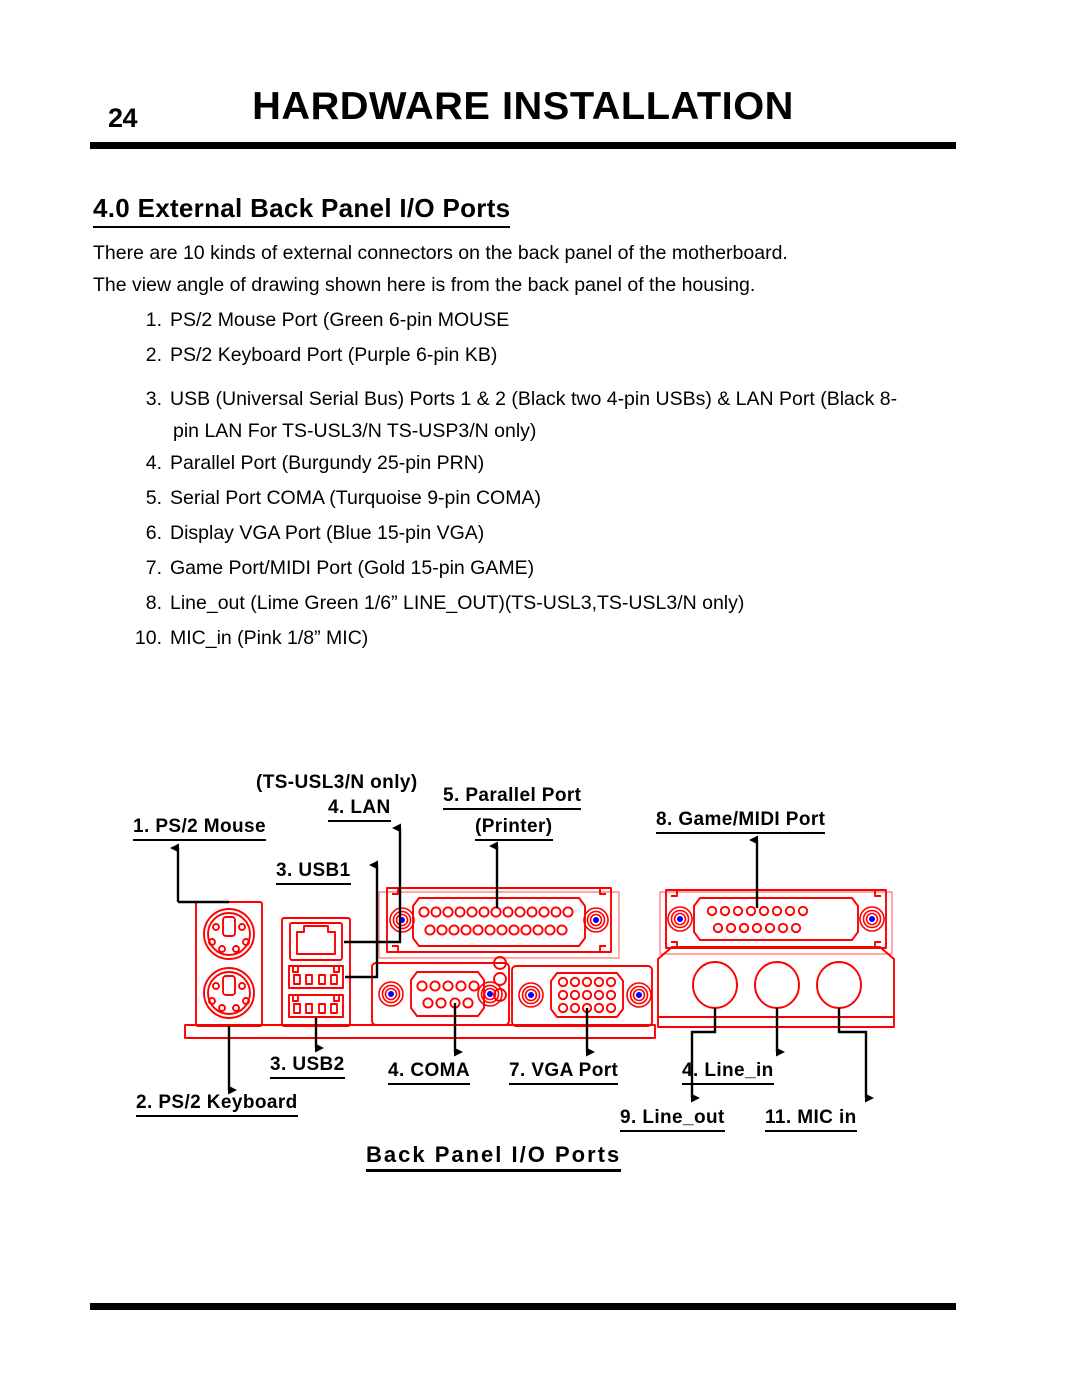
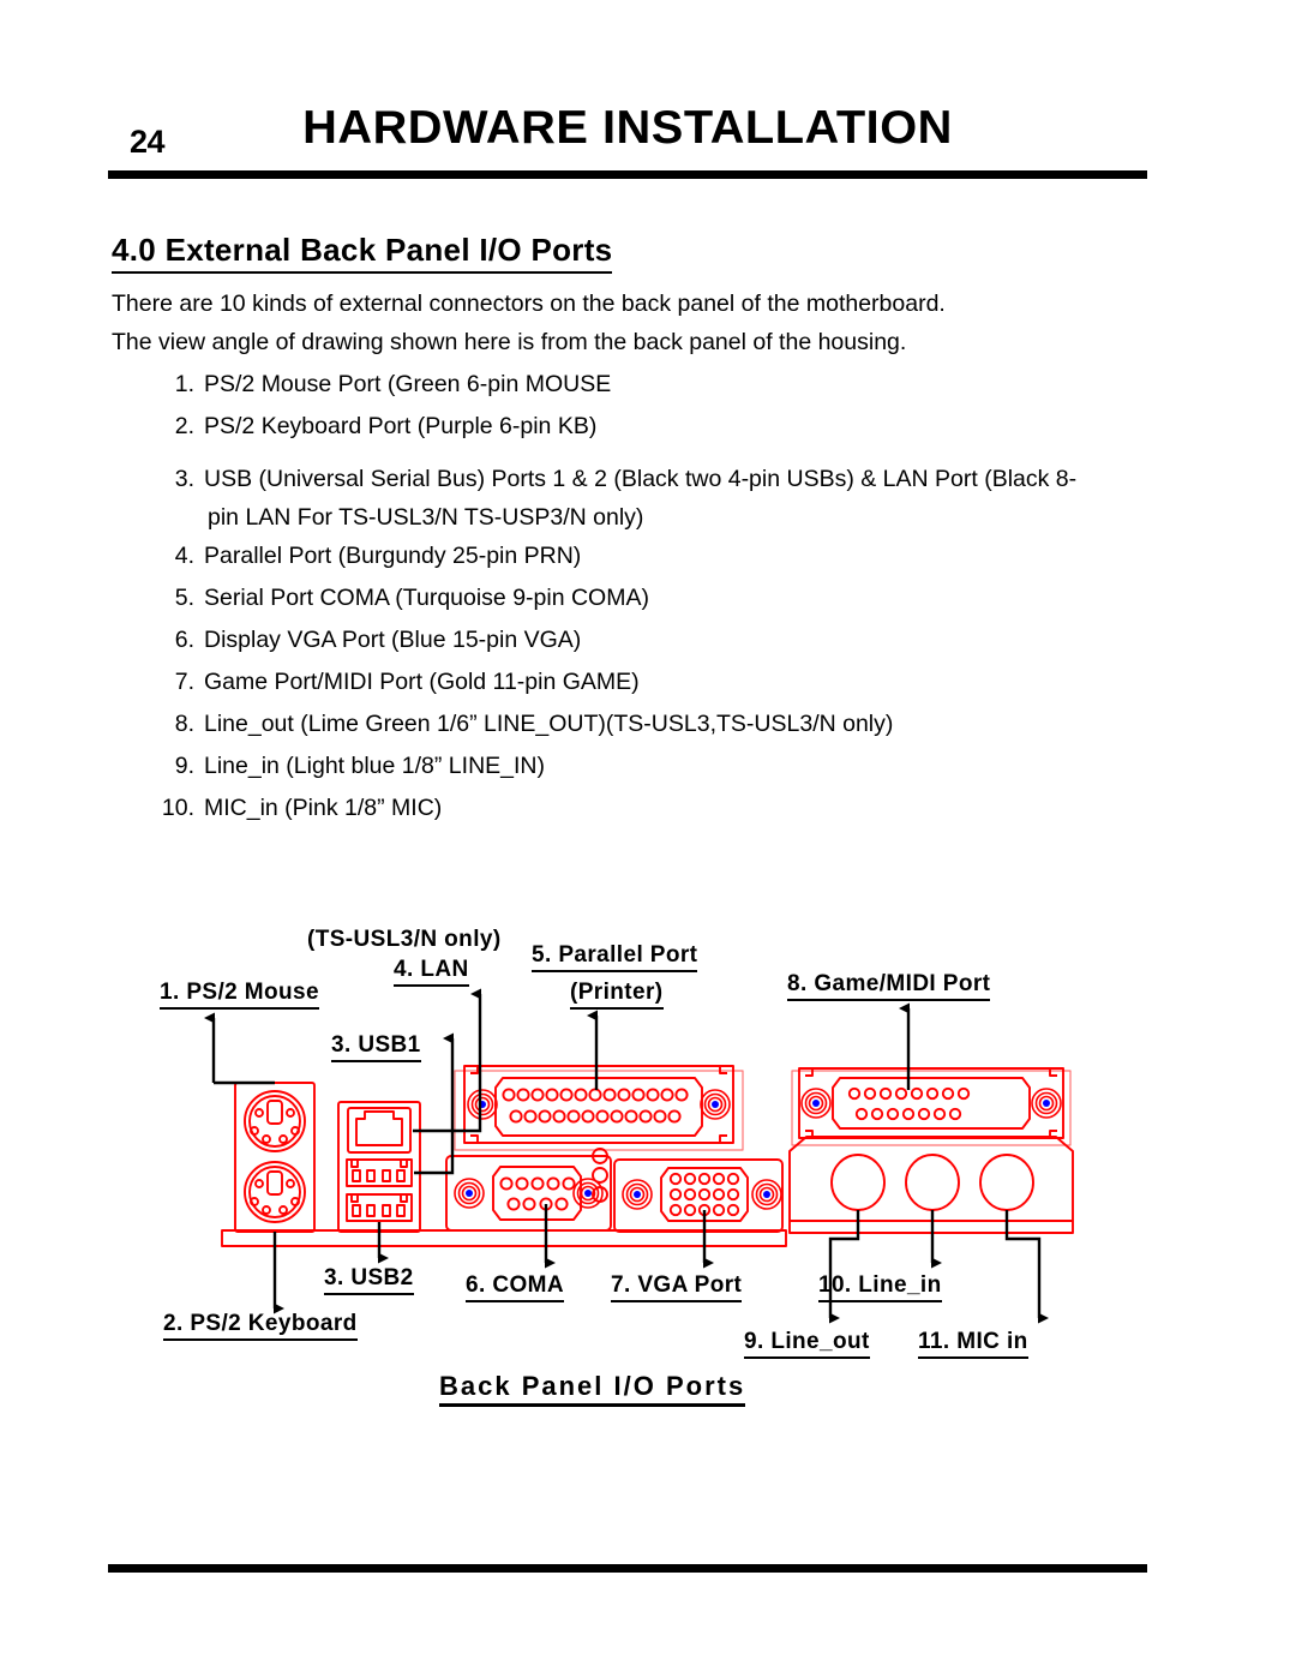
  24
  HARDWARE INSTALLATION
  4.0 External Back Panel I/O Ports
  There are 10 kinds of external connectors on the back panel of the motherboard.
  The view angle of drawing shown here is from the back panel of the housing.
  1.
  PS/2 Mouse Port (Green 6-pin MOUSE
  2.
  PS/2 Keyboard Port (Purple 6-pin KB)
  3.
  USB (Universal Serial Bus) Ports 1 & 2 (Black two 4-pin USBs) & LAN Port (Black 8-
  pin LAN For TS-USL3/N TS-USP3/N only)
  4.
  Parallel Port (Burgundy 25-pin PRN)
  5.
  Serial Port COMA (Turquoise 9-pin COMA)
  6.
  Display VGA Port (Blue 15-pin VGA)
  7.
- Game Port/MIDI Port (Gold 15-pin GAME)
+ Game Port/MIDI Port (Gold 11-pin GAME)
  8.
  Line_out (Lime Green 1/6” LINE_OUT)(TS-USL3,TS-USL3/N only)
+ 9.
+ Line_in (Light blue 1/8” LINE_IN)
  10.
  MIC_in (Pink 1/8” MIC)
  1. PS/2 Mouse
  (TS-USL3/N only)
  4. LAN
  3. USB1
  5. Parallel Port
  (Printer)
  8. Game/MIDI Port
  3. USB2
  2. PS/2 Keyboard
- 4. COMA
+ 6. COMA
  7. VGA Port
- 4. Line_in
+ 10. Line_in
  9. Line_out
  11. MIC in
  Back Panel I/O Ports
